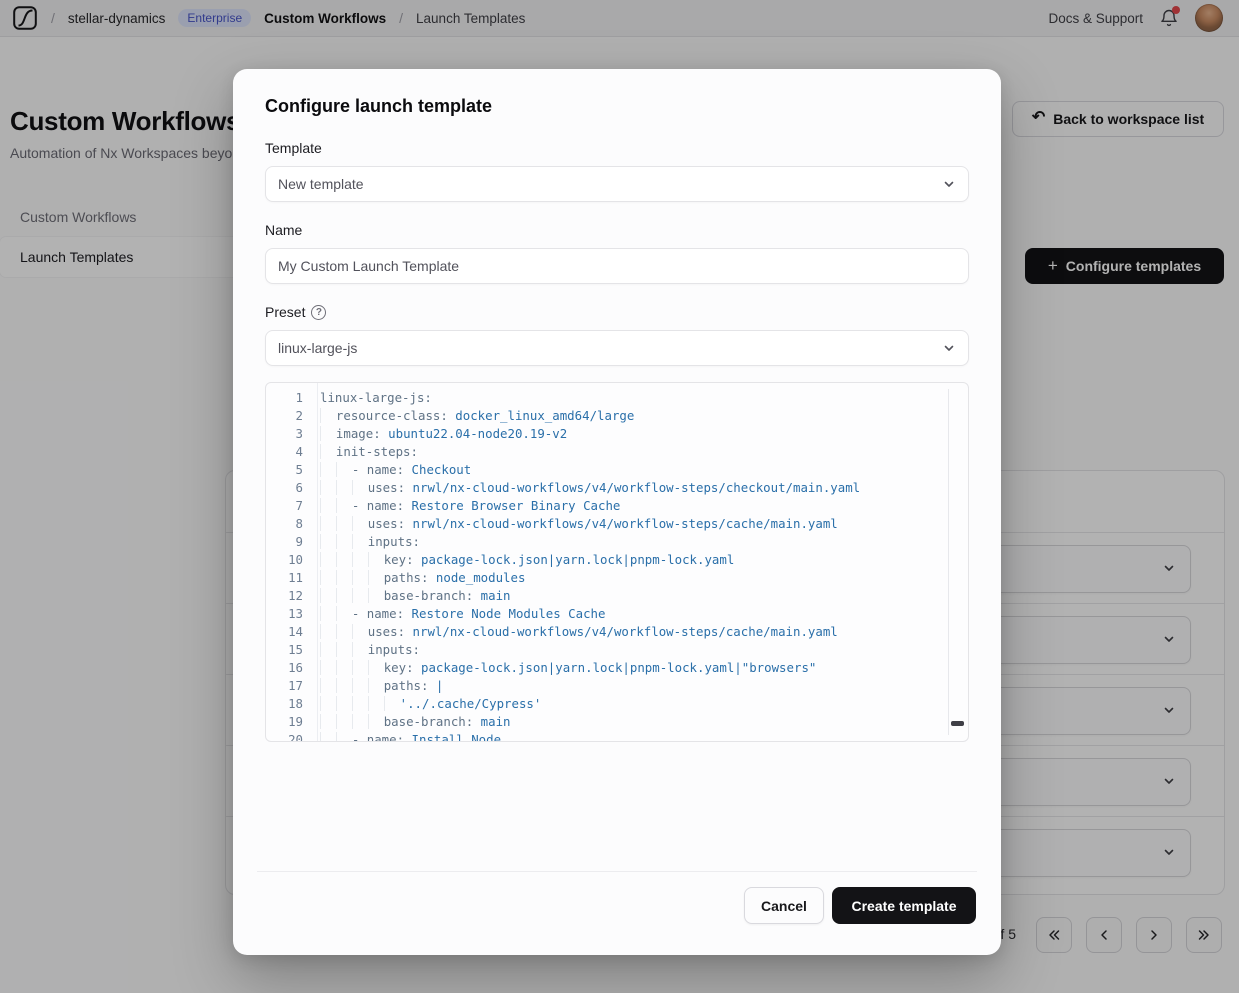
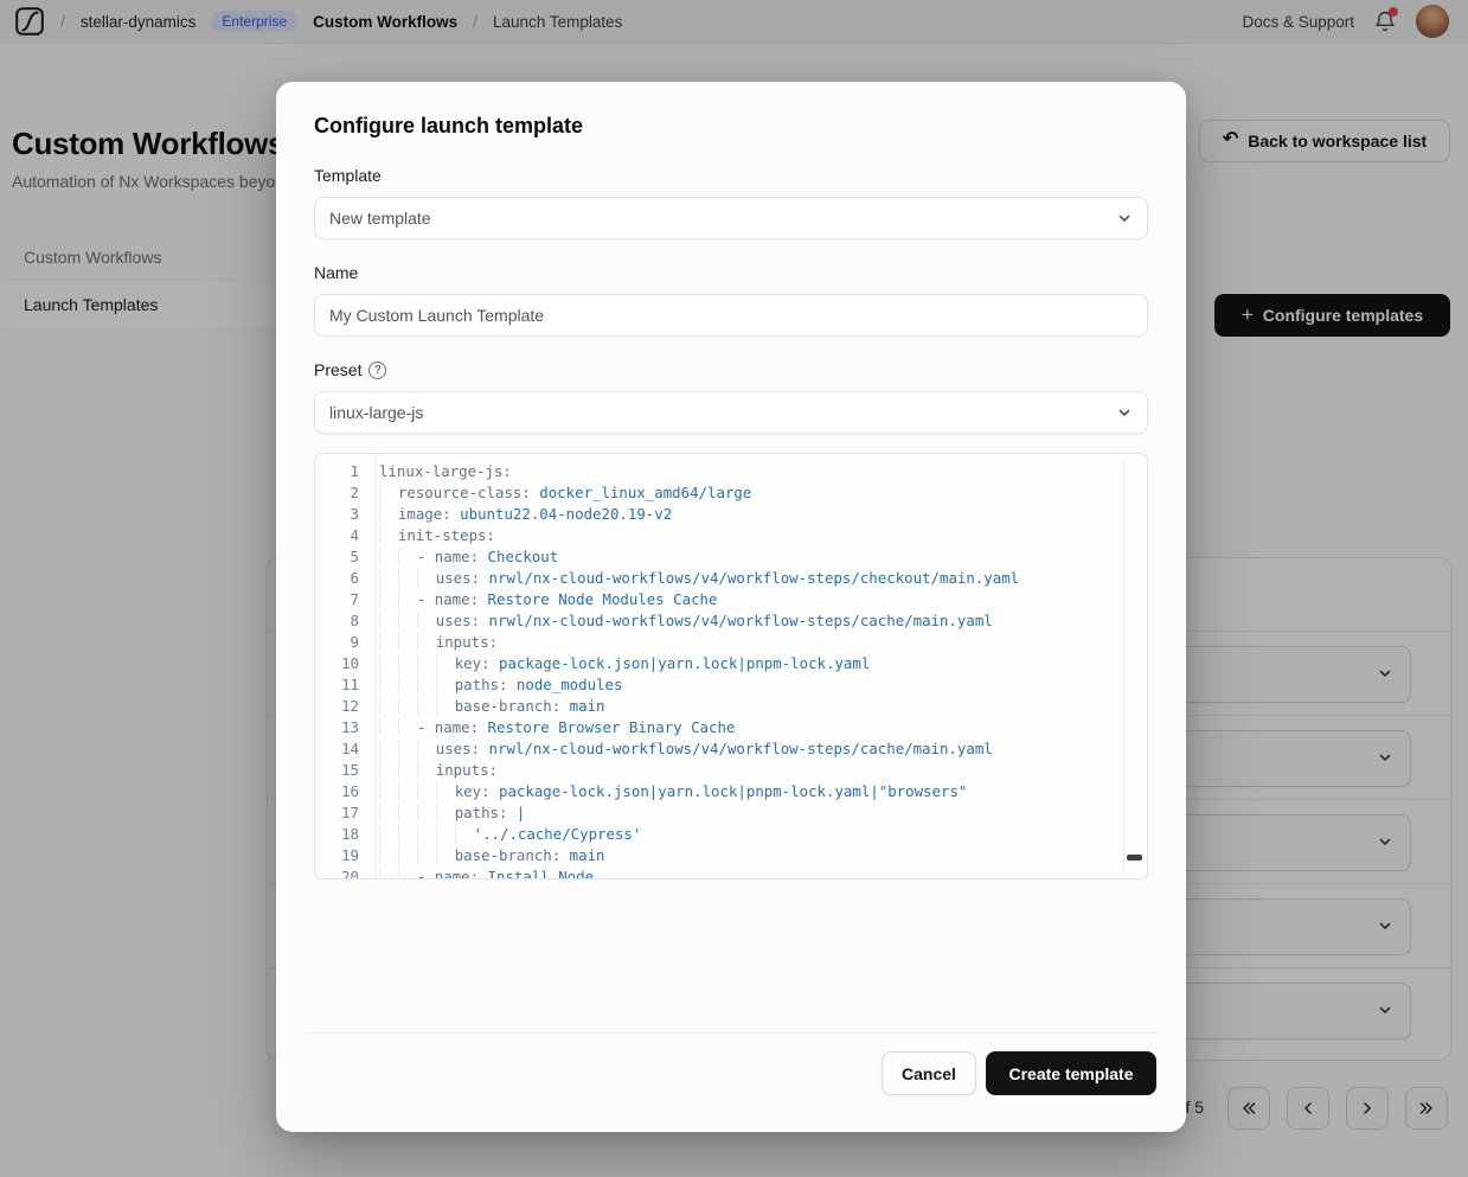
  /
  stellar-dynamics
  Enterprise
  Custom Workflows
  /
  Launch Templates
  Docs & Support
  Custom Workflow
  Automation of Nx Workspaces beyo
  ↶
  Back to workspace list
  Custom Workflows
  Launch Templates
  +
  Configure templates
  Configure launch template
  Template
  New template
  Name
  My Custom Launch Template
  Preset
  ?
  linux-large-js
  1
  2
  3
  4
  5
  6
  7
  8
  9
  10
  11
  12
  13
  14
  15
  16
  17
  18
  19
  20
  linux-large-js:
  resource-class: docker_linux_amd64/large
  image: ubuntu22.04-node20.19-v2
  init-steps:
  - name: Checkout
  uses: nrwl/nx-cloud-workflows/v4/workflow-steps/checkout/main.yaml
- - name: Restore Browser Binary Cache
+ - name: Restore Node Modules Cache
  uses: nrwl/nx-cloud-workflows/v4/workflow-steps/cache/main.yaml
  inputs:
  key: package-lock.json|yarn.lock|pnpm-lock.yaml
  paths: node_modules
  base-branch: main
- - name: Restore Node Modules Cache
+ - name: Restore Browser Binary Cache
  uses: nrwl/nx-cloud-workflows/v4/workflow-steps/cache/main.yaml
  inputs:
  key: package-lock.json|yarn.lock|pnpm-lock.yaml|"browsers"
  paths: |
  '../.cache/Cypress'
  base-branch: main
  - name: Install Node
  Cancel
  Create template
